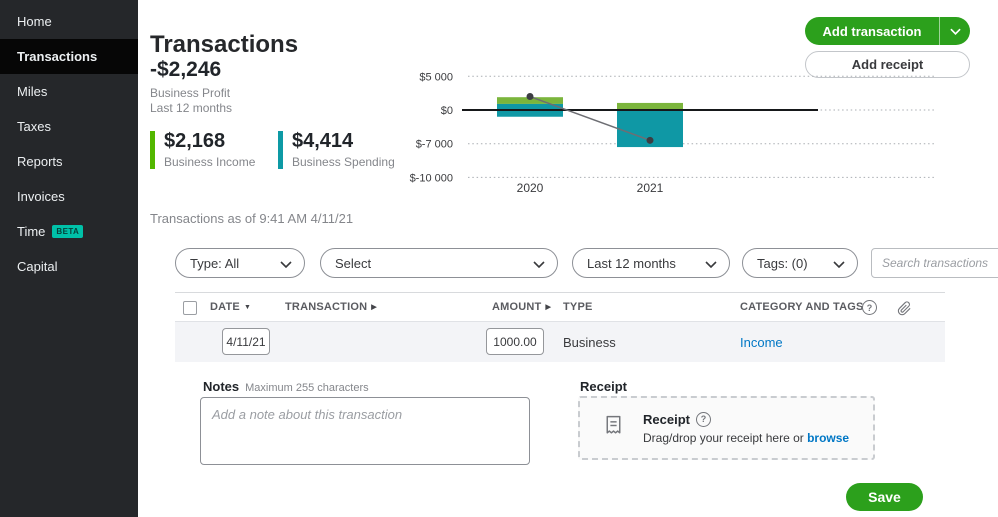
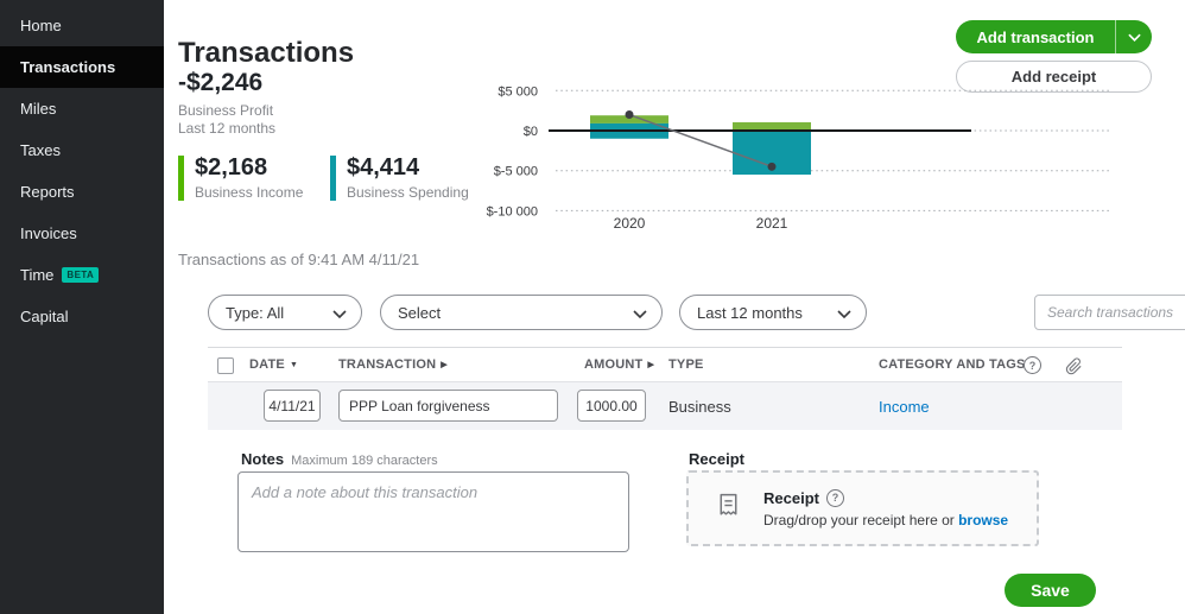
  Home
  Transactions
  Miles
  Taxes
  Reports
  Invoices
  Time
  BETA
  Capital
  Transactions
  Add transaction
  Add receipt
  -$2,246
  Business Profit
  Last 12 months
  $2,168
  Business Income
  $4,414
  Business Spending
  $5 000
  $0
- $-7 000
+ $-5 000
  $-10 000
  2020
  2021
  Transactions as of 9:41 AM 4/11/21
  Type: All
  Select
  Last 12 months
- Tags: (0)
  Search transactions
  DATE
  TRANSACTION
  AMOUNT
  TYPE
  CATEGORY AND TAGS
  ?
  4/11/21
+ PPP Loan forgiveness
  1000.00
  Business
  Income
- Notes Maximum 255 characters
+ Notes Maximum 189 characters
  Add a note about this transaction
  Receipt
  Receipt
  ?
  Drag/drop your receipt here or browse
  Save
